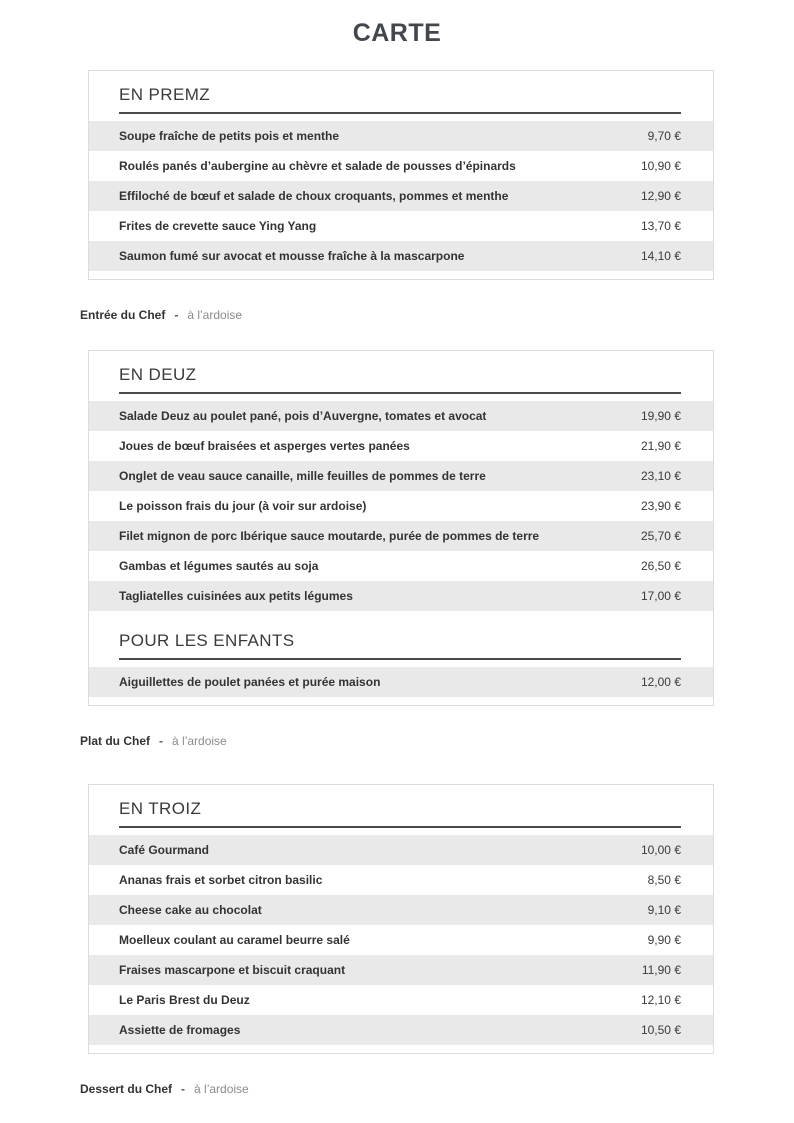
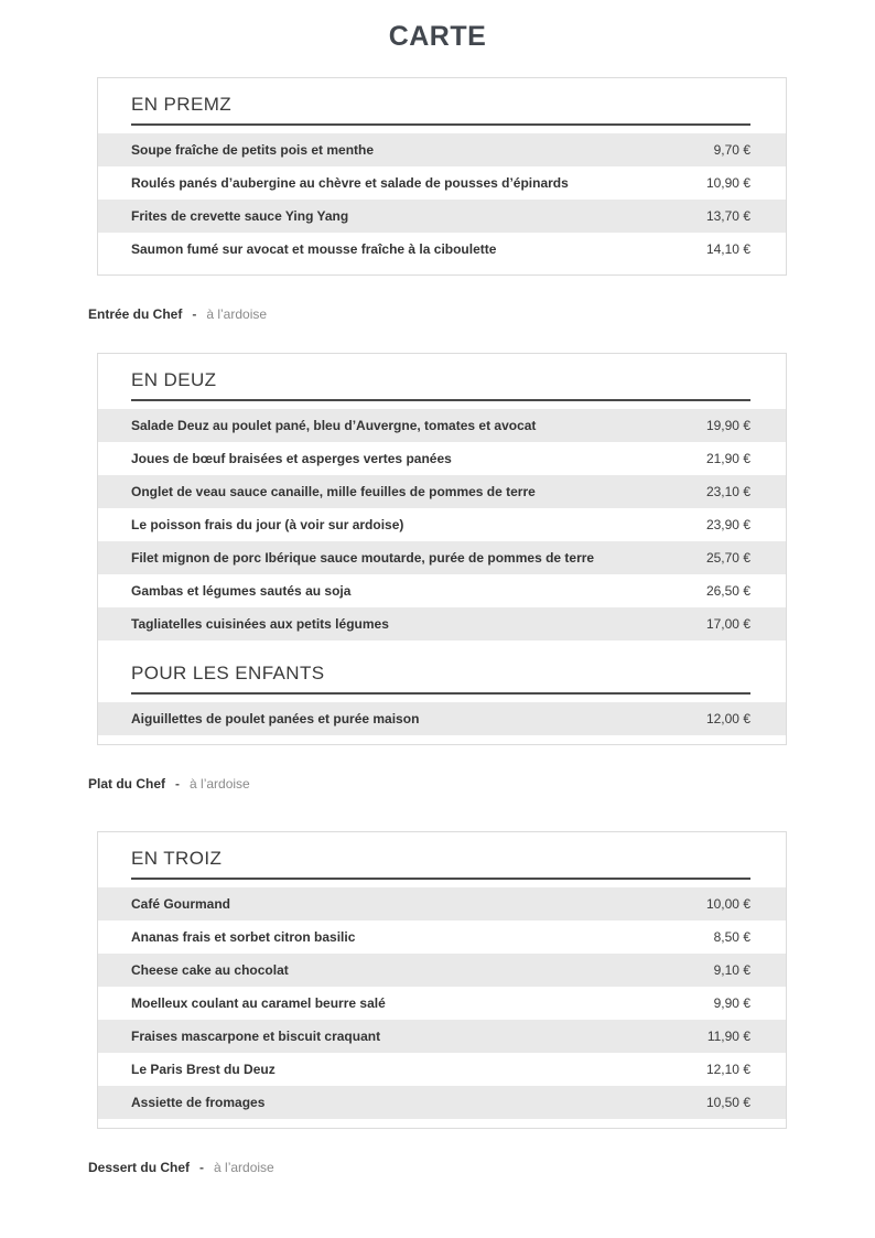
  CARTE
  EN PREMZ
  Soupe fraîche de petits pois et menthe
  9,70 €
  Roulés panés d’aubergine au chèvre et salade de pousses d’épinards
  10,90 €
- Effiloché de bœuf et salade de choux croquants, pommes et menthe
- 12,90 €
  Frites de crevette sauce Ying Yang
  13,70 €
- Saumon fumé sur avocat et mousse fraîche à la mascarpone
+ Saumon fumé sur avocat et mousse fraîche à la ciboulette
  14,10 €
  Entrée du Chef - à l’ardoise
  EN DEUZ
- Salade Deuz au poulet pané, pois d’Auvergne, tomates et avocat
+ Salade Deuz au poulet pané, bleu d’Auvergne, tomates et avocat
  19,90 €
  Joues de bœuf braisées et asperges vertes panées
  21,90 €
  Onglet de veau sauce canaille, mille feuilles de pommes de terre
  23,10 €
  Le poisson frais du jour (à voir sur ardoise)
  23,90 €
  Filet mignon de porc Ibérique sauce moutarde, purée de pommes de terre
  25,70 €
  Gambas et légumes sautés au soja
  26,50 €
  Tagliatelles cuisinées aux petits légumes
  17,00 €
  POUR LES ENFANTS
  Aiguillettes de poulet panées et purée maison
  12,00 €
  Plat du Chef - à l’ardoise
  EN TROIZ
  Café Gourmand
  10,00 €
  Ananas frais et sorbet citron basilic
  8,50 €
  Cheese cake au chocolat
  9,10 €
  Moelleux coulant au caramel beurre salé
  9,90 €
  Fraises mascarpone et biscuit craquant
  11,90 €
  Le Paris Brest du Deuz
  12,10 €
  Assiette de fromages
  10,50 €
  Dessert du Chef - à l’ardoise
